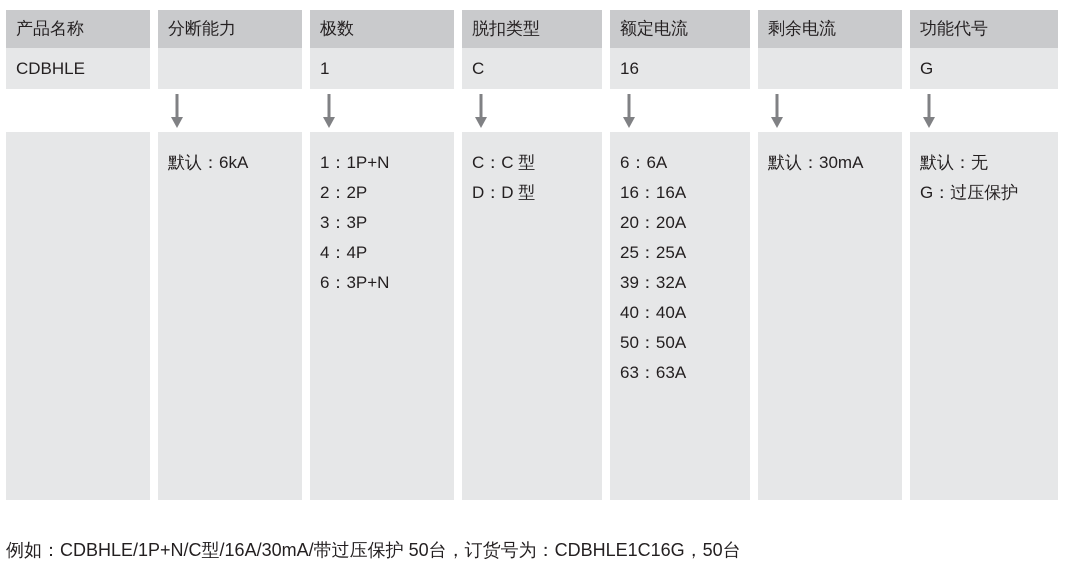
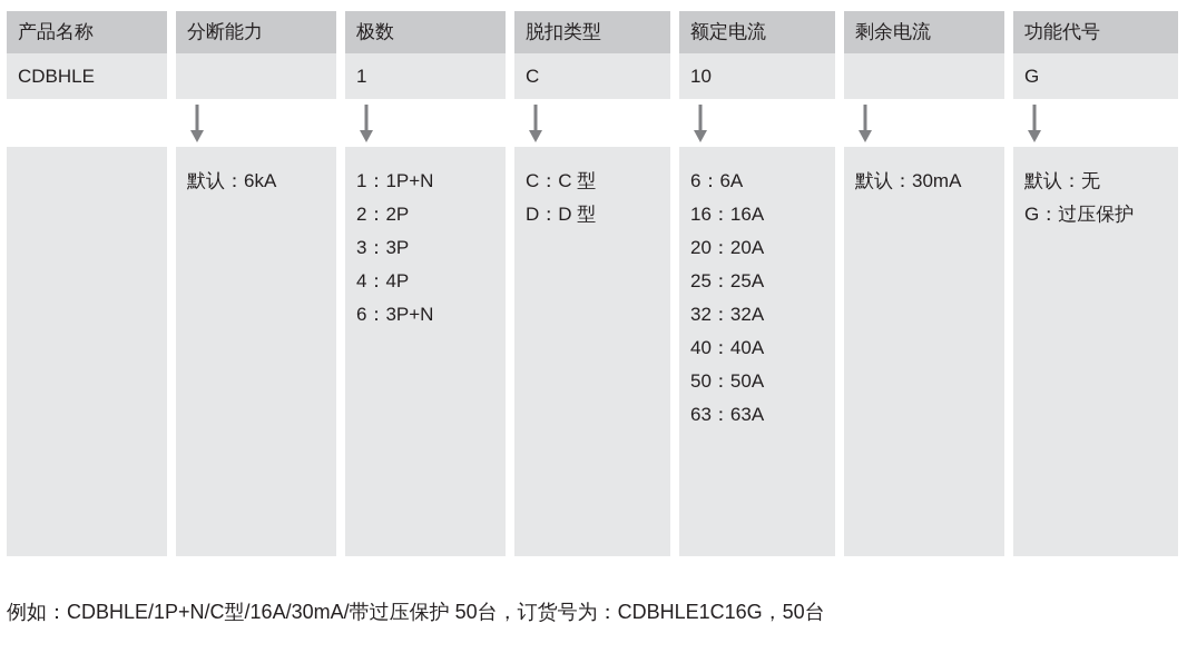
  产品名称
  CDBHLE
  分断能力
  默认：6kA
  极数
  1
  1：1P+N
  2：2P
  3：3P
  4：4P
  6：3P+N
  脱扣类型
  C
  C：C 型
  D：D 型
  额定电流
- 16
+ 10
  6：6A
  16：16A
  20：20A
  25：25A
- 39：32A
+ 32：32A
  40：40A
  50：50A
  63：63A
  剩余电流
  默认：30mA
  功能代号
  G
  默认：无
  G：过压保护
  例如：CDBHLE/1P+N/C型/16A/30mA/带过压保护 50台，订货号为：CDBHLE1C16G，50台
